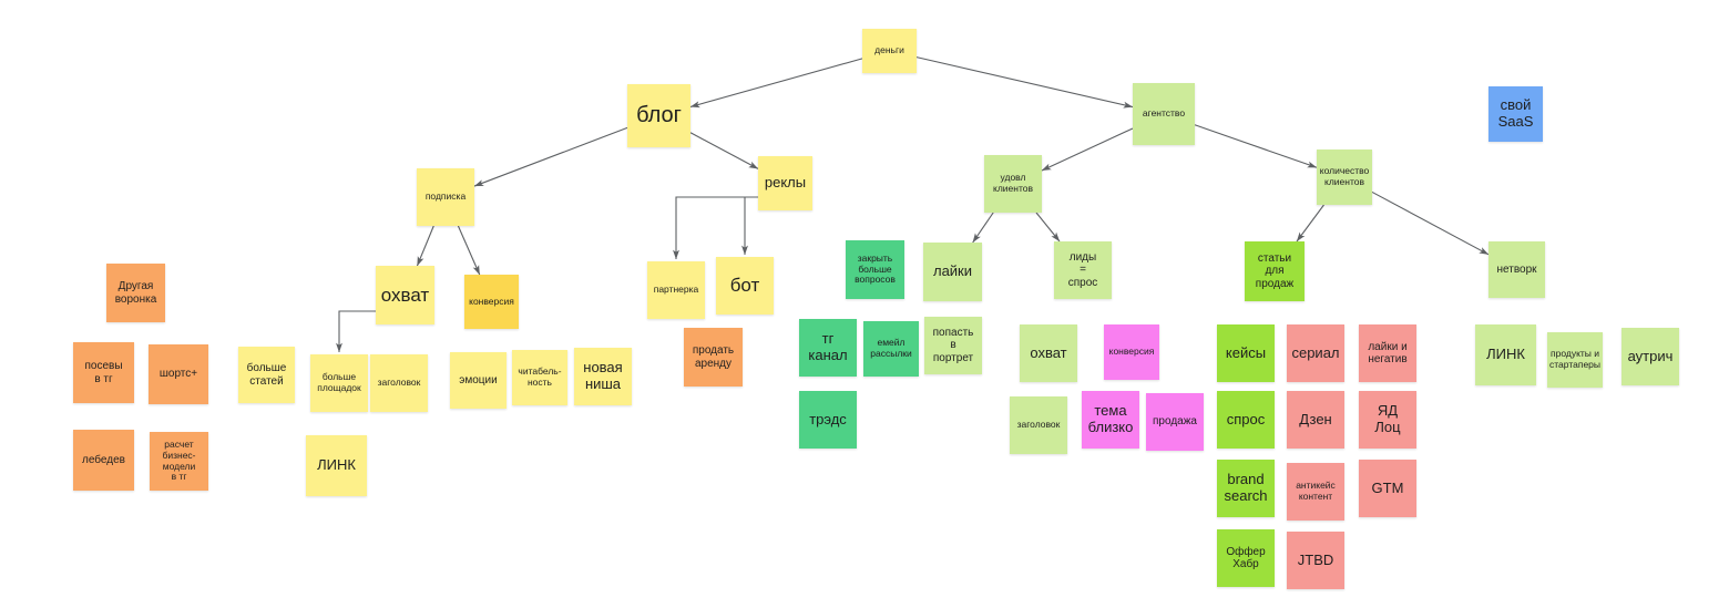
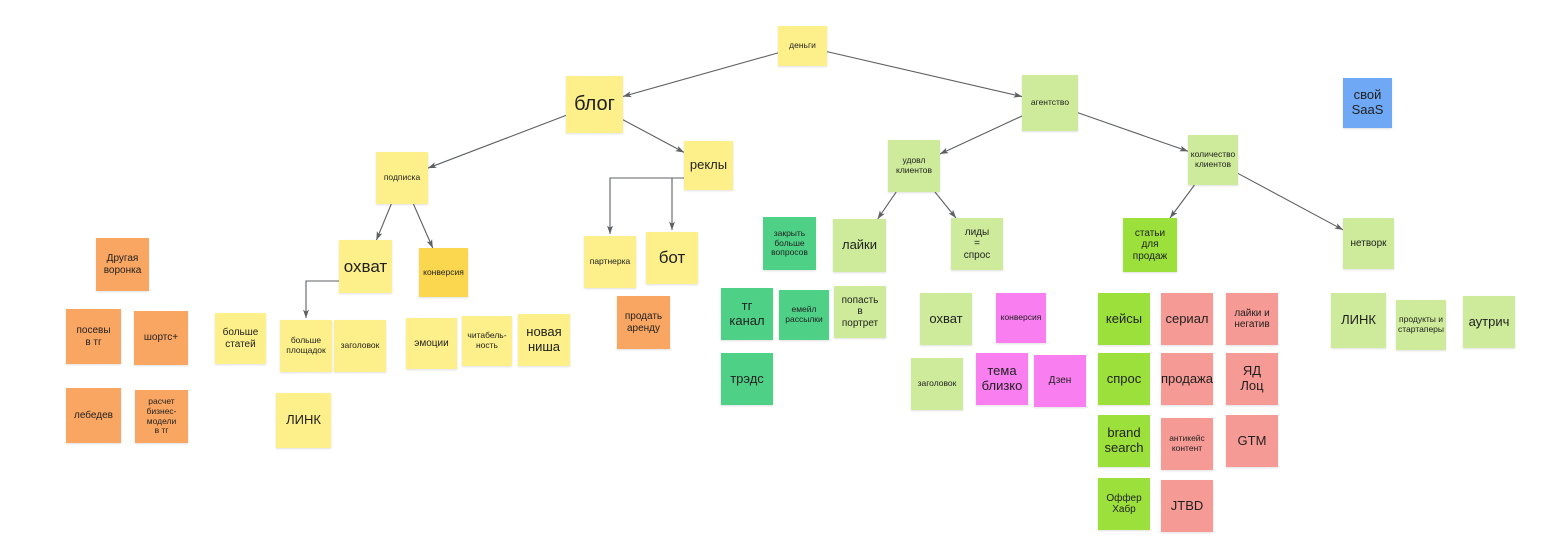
  деньги
  блог
  агентство
  свой
  SaaS
  подписка
  реклы
  удовл
  клиентов
  количество
  клиентов
  охват
  конверсия
  партнерка
  бот
  закрыть
  больше
  вопросов
  лайки
  лиды
  =
  спрос
  статьи
  для
  продаж
  нетворк
  Другая
  воронка
  посевы
  в тг
  шортс+
  больше
  статей
  больше
  площадок
  заголовок
  эмоции
  читабель-
  ность
  новая
  ниша
  продать
  аренду
  тг
  канал
  емейл
  рассылки
  попасть
  в
  портрет
  охват
  конверсия
  кейсы
  сериал
  лайки и
  негатив
  ЛИНК
  продукты и
  стартаперы
  аутрич
  лебедев
  расчет
  бизнес-модели
  в тг
  трэдс
  заголовок
  тема
  близко
- продажа
+ Дзен
  спрос
- Дзен
+ продажа
  ЯД
  Лоц
  ЛИНК
  brand
  search
  антикейс
  контент
  GTM
  Оффер
  Хабр
  JTBD
